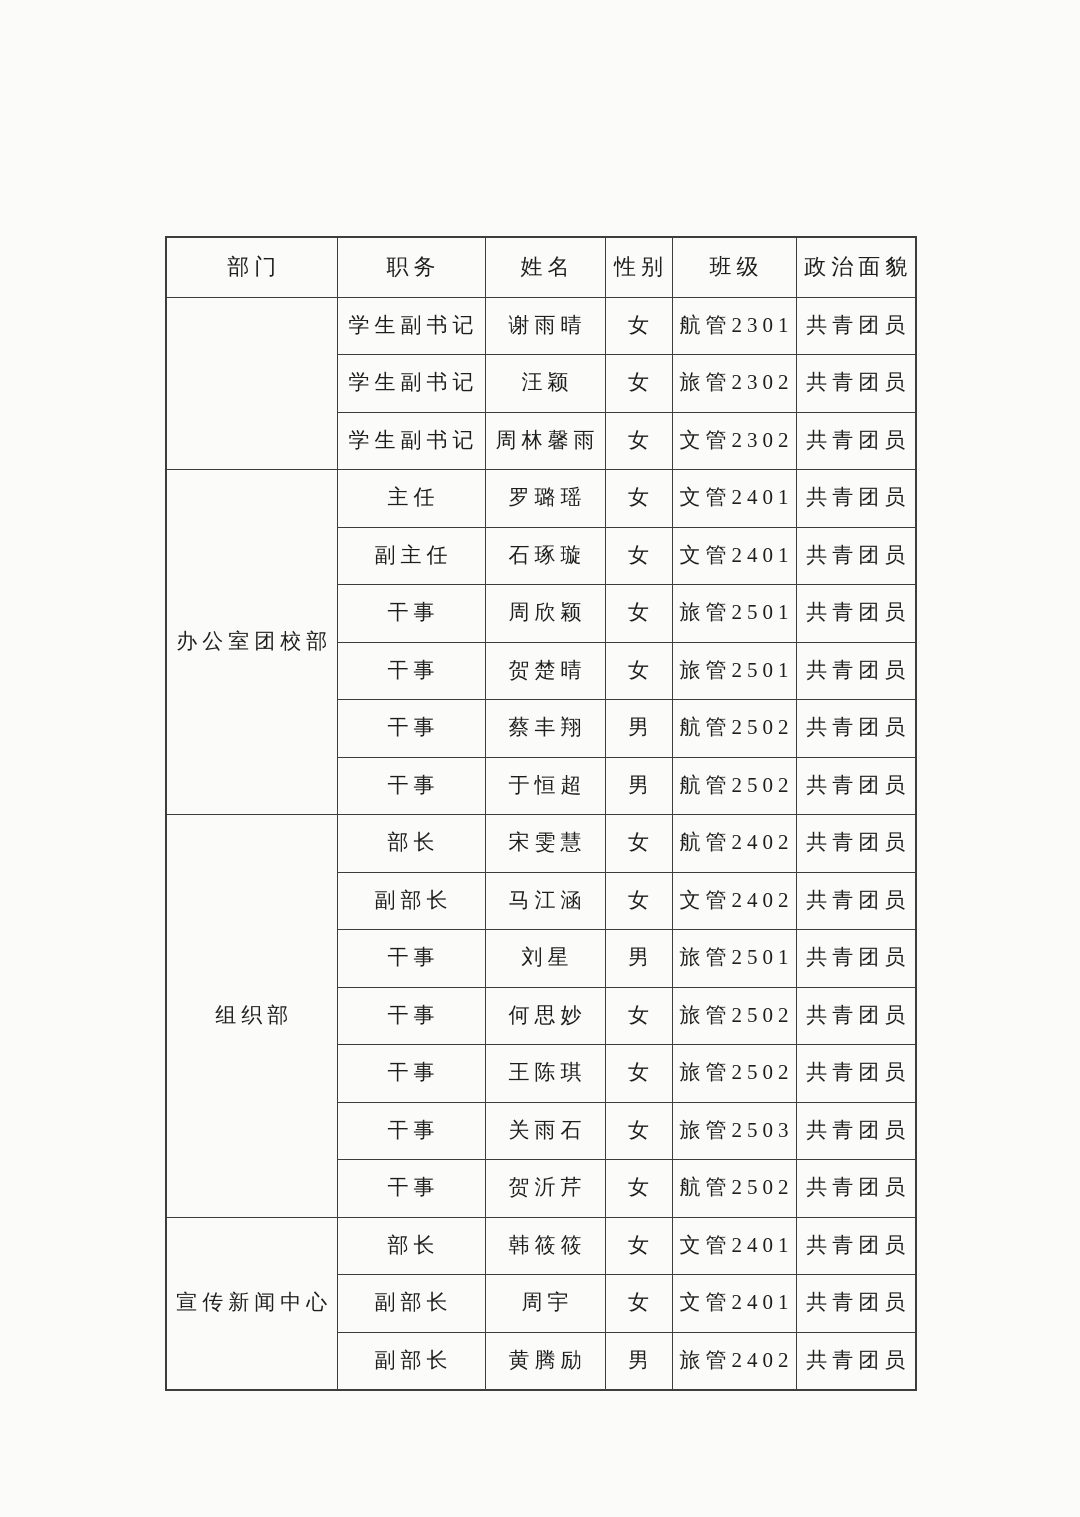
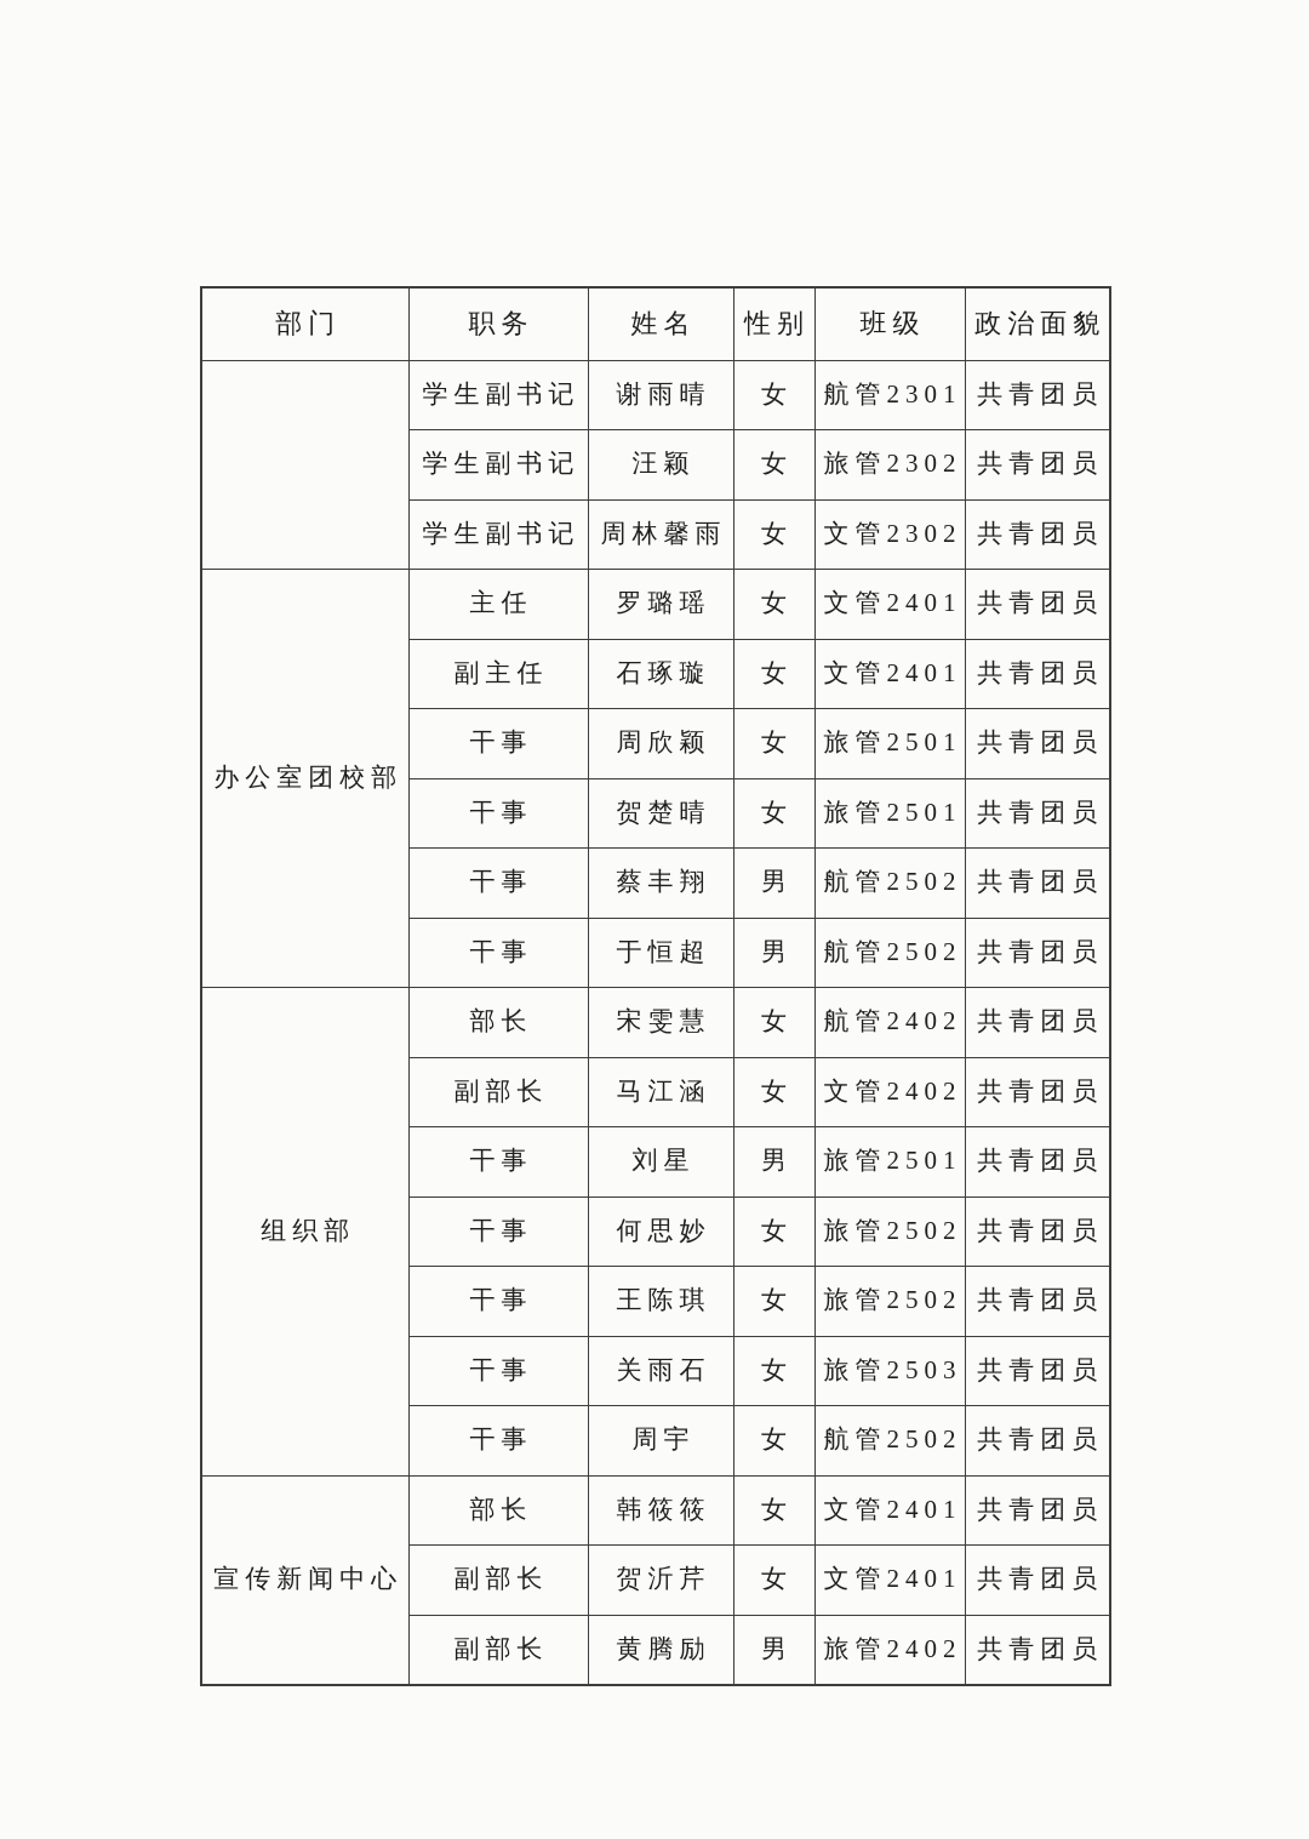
  部门	职务	姓名	性别	班级	政治面貌
  	学生副书记	谢雨晴	女	航管2301	共青团员
  学生副书记	汪颖	女	旅管2302	共青团员
  学生副书记	周林馨雨	女	文管2302	共青团员
  办公室团校部	主任	罗璐瑶	女	文管2401	共青团员
  副主任	石琢璇	女	文管2401	共青团员
  干事	周欣颖	女	旅管2501	共青团员
  干事	贺楚晴	女	旅管2501	共青团员
  干事	蔡丰翔	男	航管2502	共青团员
  干事	于恒超	男	航管2502	共青团员
  组织部	部长	宋雯慧	女	航管2402	共青团员
  副部长	马江涵	女	文管2402	共青团员
  干事	刘星	男	旅管2501	共青团员
  干事	何思妙	女	旅管2502	共青团员
  干事	王陈琪	女	旅管2502	共青团员
  干事	关雨石	女	旅管2503	共青团员
- 干事	贺沂芹	女	航管2502	共青团员
+ 干事	周宇	女	航管2502	共青团员
  宣传新闻中心	部长	韩筱筱	女	文管2401	共青团员
- 副部长	周宇	女	文管2401	共青团员
+ 副部长	贺沂芹	女	文管2401	共青团员
  副部长	黄腾励	男	旅管2402	共青团员
